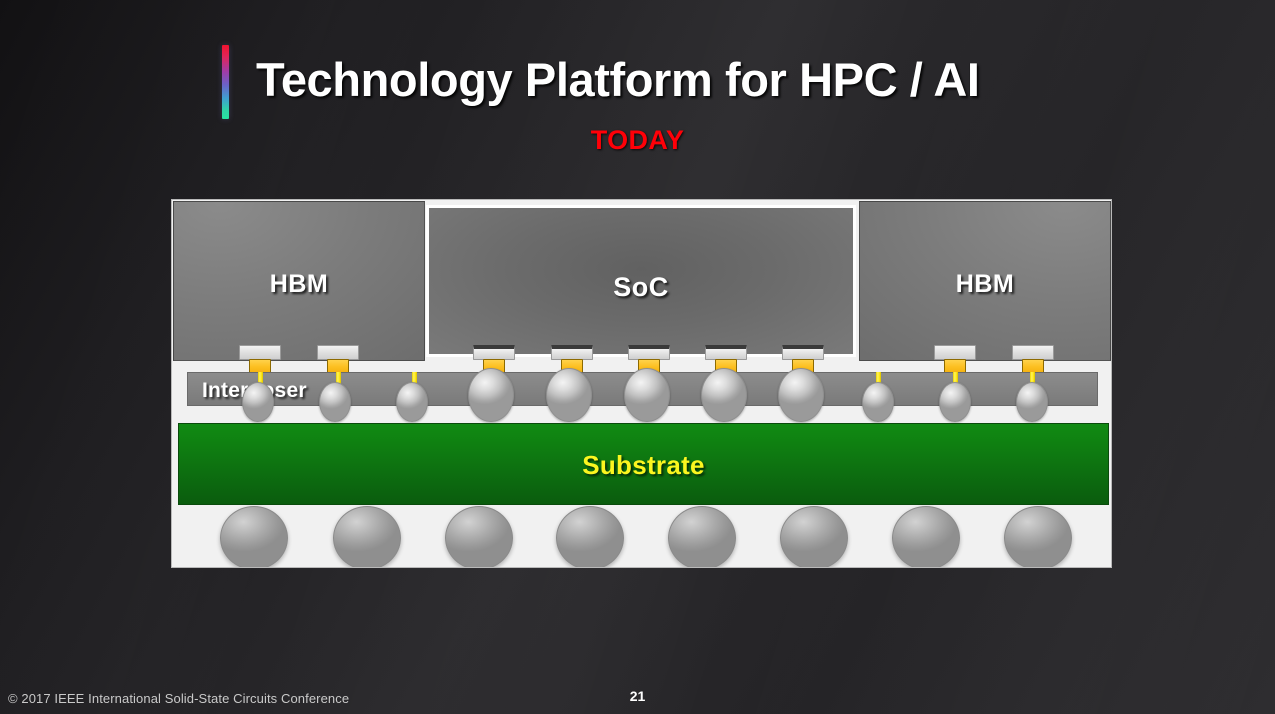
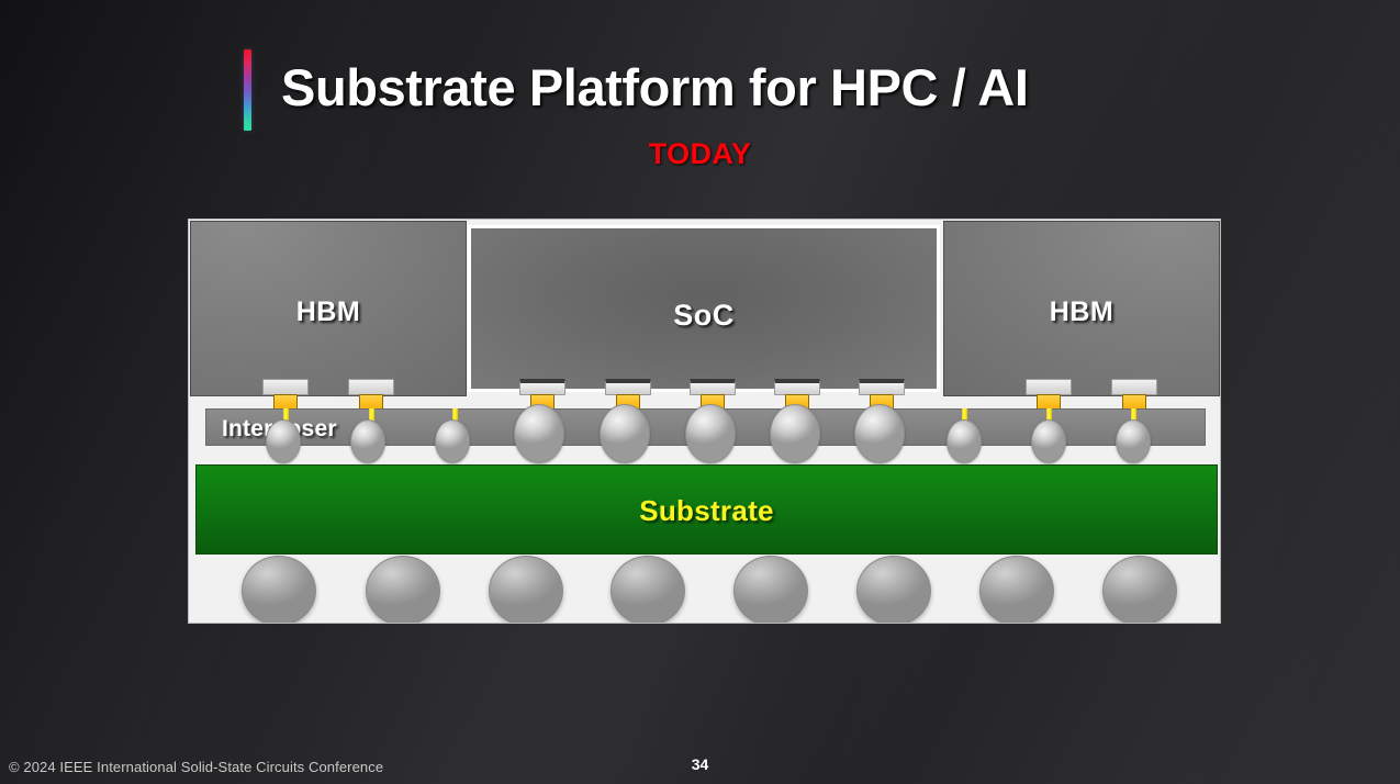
- Technology Platform for HPC / AI
+ Substrate Platform for HPC / AI
  TODAY
  HBM
  SoC
  HBM
  Inteser
  Substrate
- © 2017 IEEE International Solid-State Circuits Conference
+ © 2024 IEEE International Solid-State Circuits Conference
- 21
+ 34
